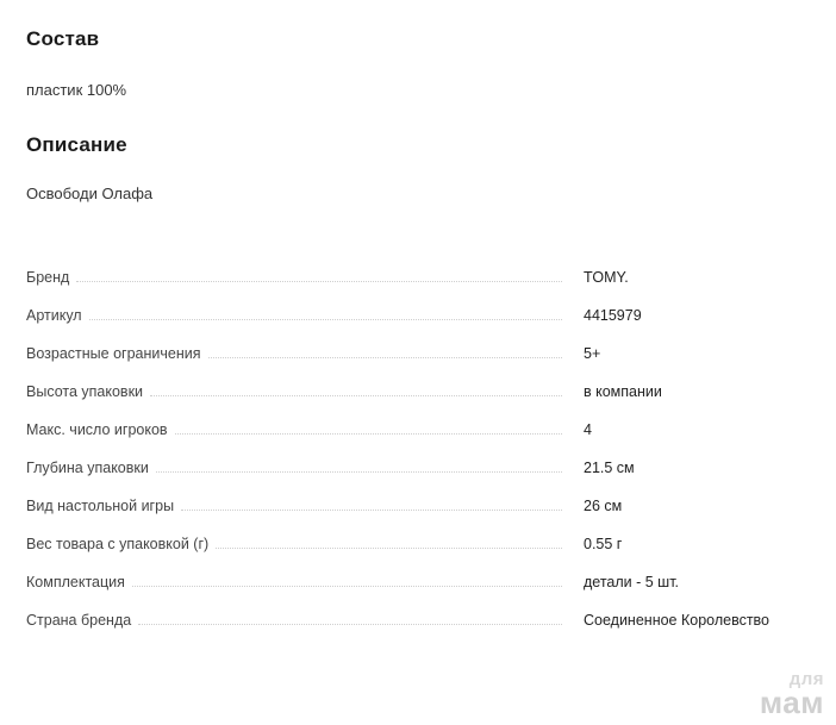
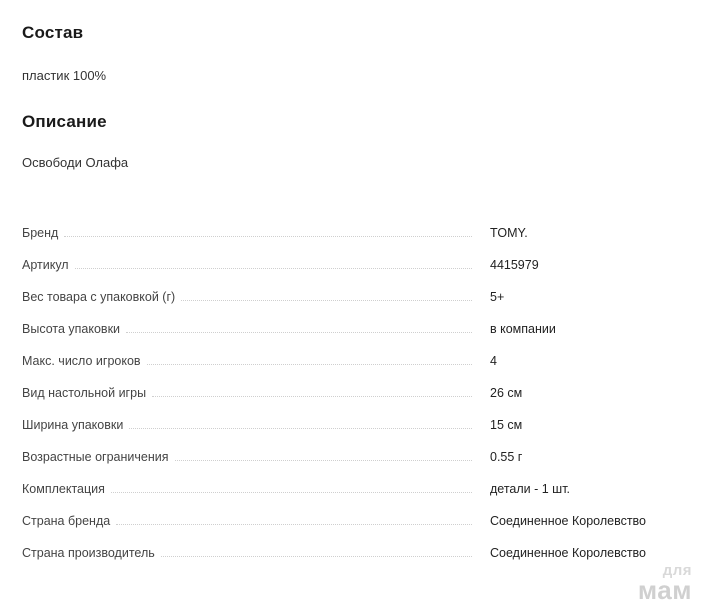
  Состав
  пластик 100%
  Описание
  Освободи Олафа
  Бренд	TOMY.
  Артикул	4415979
- Возрастные ограничения	5+
+ Вес товара с упаковкой (г)	5+
  Высота упаковки	в компании
  Макс. число игроков	4
- Глубина упаковки	21.5 см
  Вид настольной игры	26 см
+ Ширина упаковки	15 см
- Вес товара с упаковкой (г)	0.55 г
+ Возрастные ограничения	0.55 г
- Комплектация	детали - 5 шт.
+ Комплектация	детали - 1 шт.
  Страна бренда	Соединенное Королевство
+ Страна производитель	Соединенное Королевство
  для
  мам
